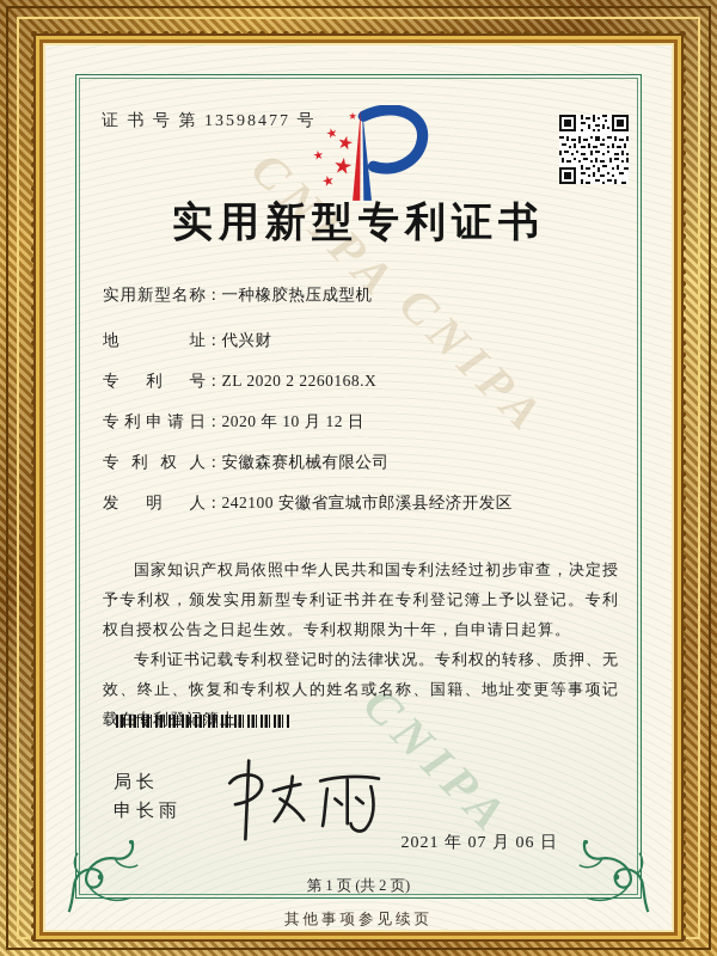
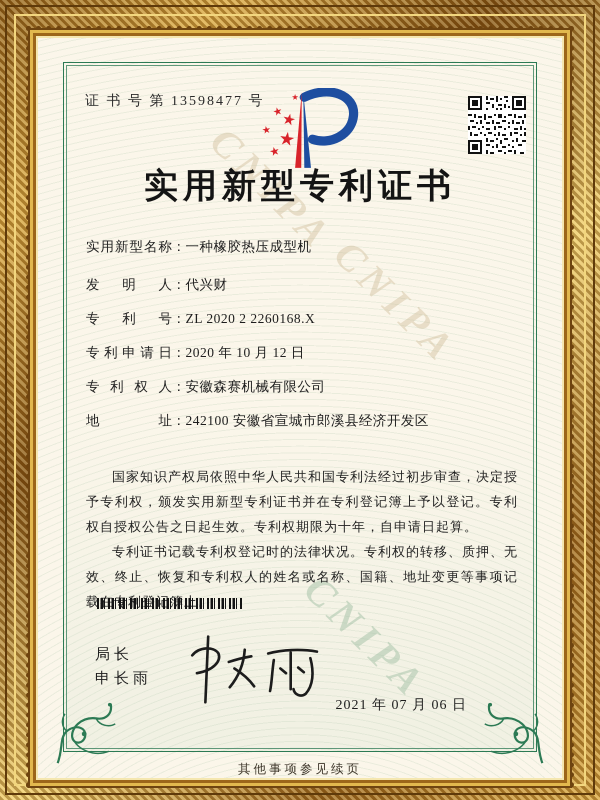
  证 书 号 第 13598477 号
  实用新型专利证书
  实用新型名称：一种橡胶热压成型机
- 地址：代兴财
+ 发明人：代兴财
  专利号：ZL 2020 2 2260168.X
  专利申请日：2020 年 10 月 12 日
  专利权人：安徽森赛机械有限公司
- 发明人：242100 安徽省宣城市郎溪县经济开发区
+ 地址：242100 安徽省宣城市郎溪县经济开发区
  国家知识产权局依照中华人民共和国专利法经过初步审查，决定授予专利权，颁发实用新型专利证书并在专利登记簿上予以登记。专利权自授权公告之日起生效。专利权期限为十年，自申请日起算。
  专利证书记载专利权登记时的法律状况。专利权的转移、质押、无效、终止、恢复和专利权人的姓名或名称、国籍、地址变更等事项记载
  局长
  申长雨
  2021 年 07 月 06 日
- 第 1 页 (共 2 页)
  其他事项参见续页
